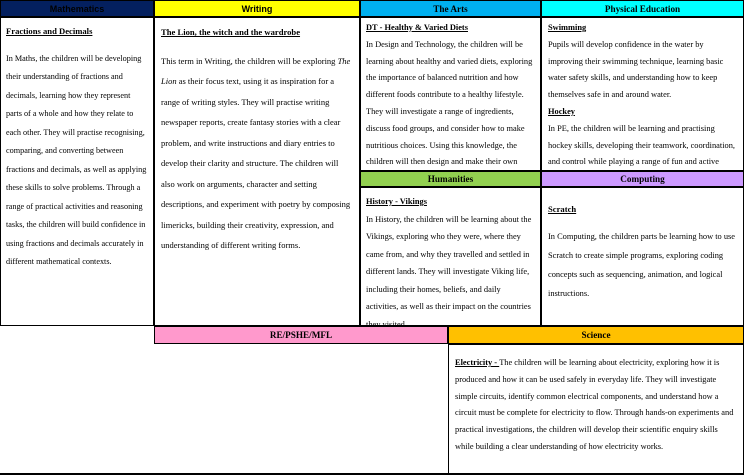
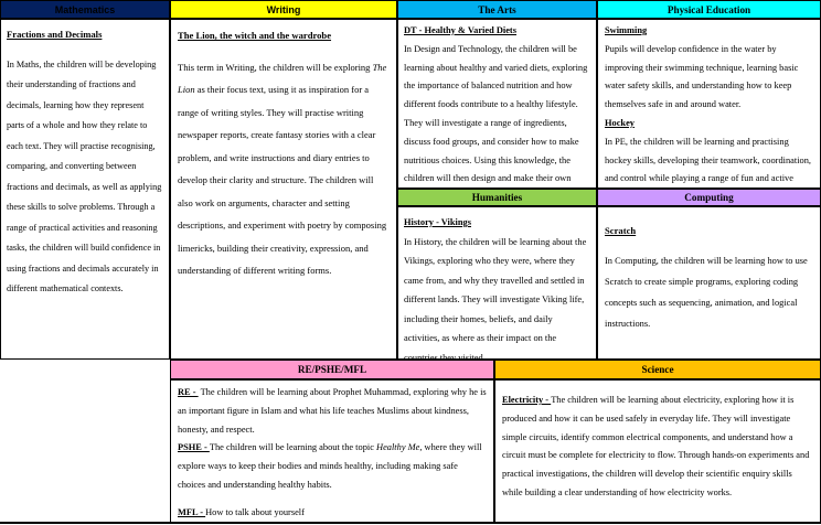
  Mathematics
  Writing
  The Arts
  Physical Education
  Fractions and Decimals
- In Maths, the children will be developing their understanding of fractions and decimals, learning how they represent parts of a whole and how they relate to each other. They will practise recognising, comparing, and converting between fractions and decimals, as well as applying these skills to solve problems. Through a range of practical activities and reasoning tasks, the children will build confidence in using fractions and decimals accurately in different mathematical contexts.
+ In Maths, the children will be developing their understanding of fractions and decimals, learning how they represent parts of a whole and how they relate to each text. They will practise recognising, comparing, and converting between fractions and decimals, as well as applying these skills to solve problems. Through a range of practical activities and reasoning tasks, the children will build confidence in using fractions and decimals accurately in different mathematical contexts.
  The Lion, the witch and the wardrobe
  This term in Writing, the children will be exploring The Lion as their focus text, using it as inspiration for a range of writing styles. They will practise writing newspaper reports, create fantasy stories with a clear problem, and write instructions and diary entries to develop their clarity and structure. The children will also work on arguments, character and setting descriptions, and experiment with poetry by composing limericks, building their creativity, expression, and understanding of different writing forms.
  DT - Healthy & Varied Diets
  In Design and Technology, the children will be learning about healthy and varied diets, exploring the importance of balanced nutrition and how different foods contribute to a healthy lifestyle. They will investigate a range of ingredients, discuss food groups, and consider how to make nutritious choices. Using this knowledge, the children will then design and make their own
  Humanities
  History - Vikings
- In History, the children will be learning about the Vikings, exploring who they were, where they came from, and why they travelled and settled in different lands. They will investigate Viking life, including their homes, beliefs, and daily activities, as well as their impact on the countries they visited.
+ In History, the children will be learning about the Vikings, exploring who they were, where they came from, and why they travelled and settled in different lands. They will investigate Viking life, including their homes, beliefs, and daily activities, as where as their impact on the countries they visited.
  Swimming
  Pupils will develop confidence in the water by improving their swimming technique, learning basic water safety skills, and understanding how to keep themselves safe in and around water.
  Hockey
  In PE, the children will be learning and practising hockey skills, developing their teamwork, coordination, and control while playing a range of fun and active
  Computing
  Scratch
- In Computing, the children parts be learning how to use Scratch to create simple programs, exploring coding concepts such as sequencing, animation, and logical instructions.
+ In Computing, the children will be learning how to use Scratch to create simple programs, exploring coding concepts such as sequencing, animation, and logical instructions.
  RE/PSHE/MFL
+ RE - The children will be learning about Prophet Muhammad, exploring why he is an important figure in Islam and what his life teaches Muslims about kindness, honesty, and respect.
+ PSHE - The children will be learning about the topic Healthy Me, where they will explore ways to keep their bodies and minds healthy, including making safe choices and understanding healthy habits.
+ MFL - How to talk about yourself
  Science
  Electricity - The children will be learning about electricity, exploring how it is produced and how it can be used safely in everyday life. They will investigate simple circuits, identify common electrical components, and understand how a circuit must be complete for electricity to flow. Through hands-on experiments and practical investigations, the children will develop their scientific enquiry skills while building a clear understanding of how electricity works.
